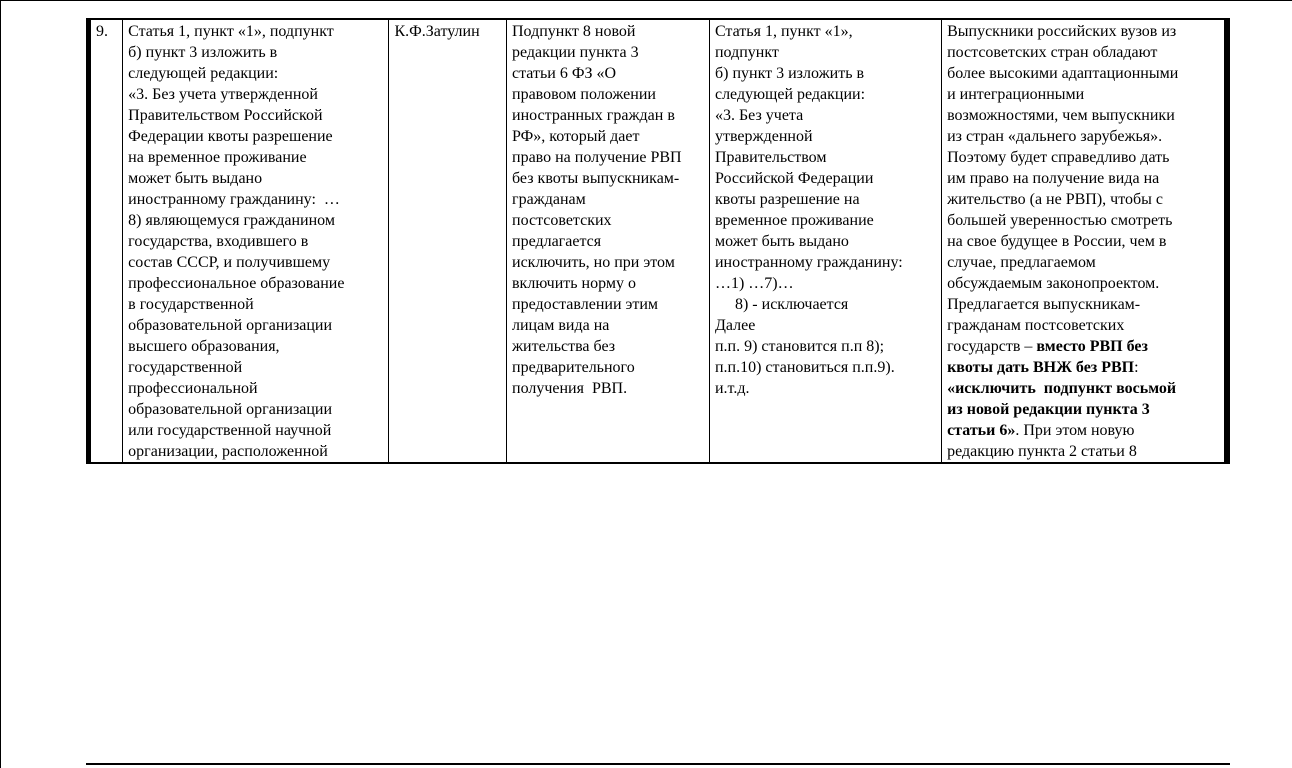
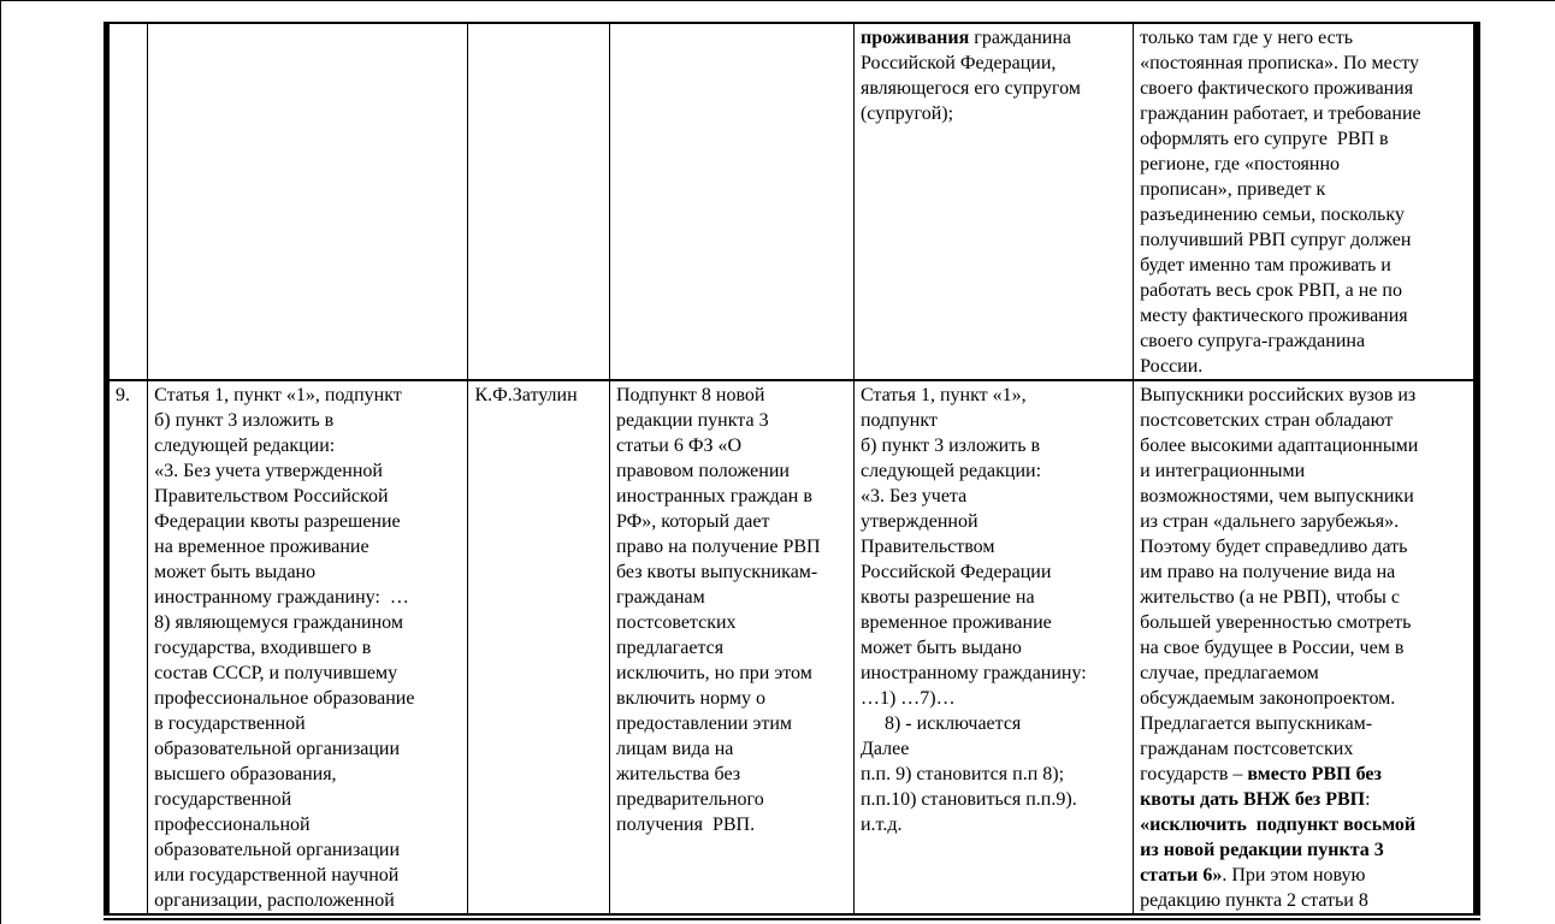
+ 				проживания гражданина Российской Федерации, являющегося его супругом (супругой);	только там где у него есть «постоянная прописка». По месту своего фактического проживания гражданин работает, и требование оформлять его супруге РВП в регионе, где «постоянно прописан», приведет к разъединению семьи, поскольку получивший РВП супруг должен будет именно там проживать и работать весь срок РВП, а не по месту фактического проживания своего супруга-гражданина России.
  9.	Статья 1, пункт «1», подпункт б) пункт 3 изложить в следующей редакции: «3. Без учета утвержденной Правительством Российской Федерации квоты разрешение на временное проживание может быть выдано иностранному гражданину: … 8) являющемуся гражданином государства, входившего в состав СССР, и получившему профессиональное образование в государственной образовательной организации высшего образования, государственной профессиональной образовательной организации или государственной научной организации, расположенной	К.Ф.Затулин	Подпункт 8 новой редакции пункта 3 статьи 6 ФЗ «О правовом положении иностранных граждан в РФ», который дает право на получение РВП без квоты выпускникам- гражданам постсоветских предлагается исключить, но при этом включить норму о предоставлении этим лицам вида на жительства без предварительного получения РВП.	Статья 1, пункт «1», подпункт б) пункт 3 изложить в следующей редакции: «3. Без учета утвержденной Правительством Российской Федерации квоты разрешение на временное проживание может быть выдано иностранному гражданину: …1) …7)… 8) - исключается Далее п.п. 9) становится п.п 8); п.п.10) становиться п.п.9). и.т.д.	Выпускники российских вузов из постсоветских стран обладают более высокими адаптационными и интеграционными возможностями, чем выпускники из стран «дальнего зарубежья». Поэтому будет справедливо дать им право на получение вида на жительство (а не РВП), чтобы с большей уверенностью смотреть на свое будущее в России, чем в случае, предлагаемом обсуждаемым законопроектом. Предлагается выпускникам- гражданам постсоветских государств – вместо РВП без квоты дать ВНЖ без РВП: «исключить подпункт восьмой из новой редакции пункта 3 статьи 6». При этом новую редакцию пункта 2 статьи 8
